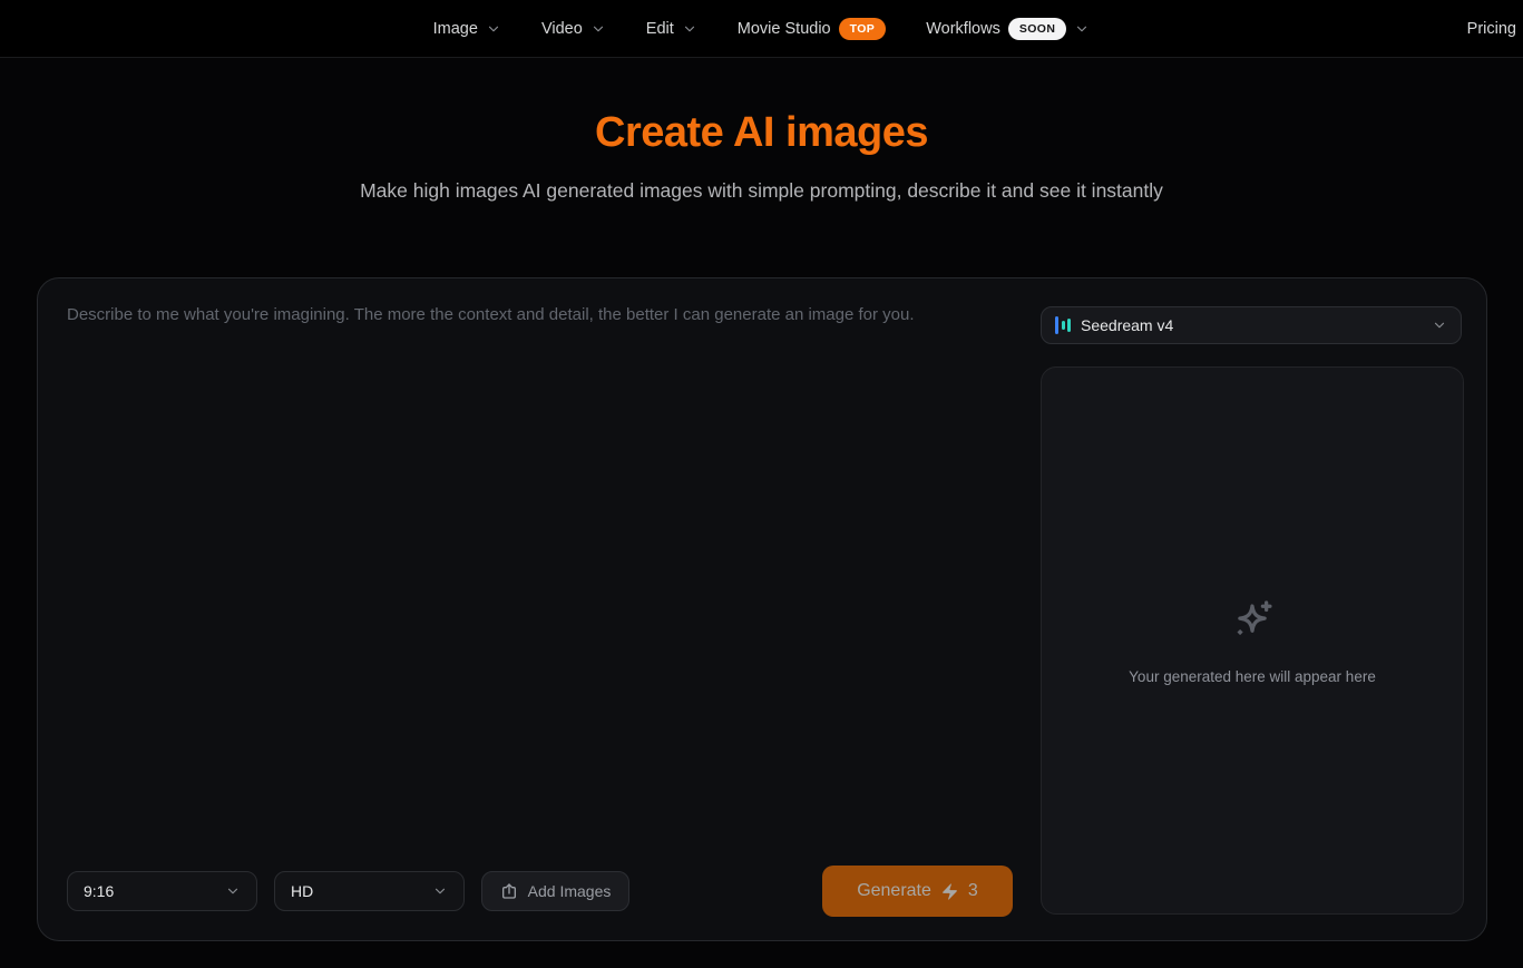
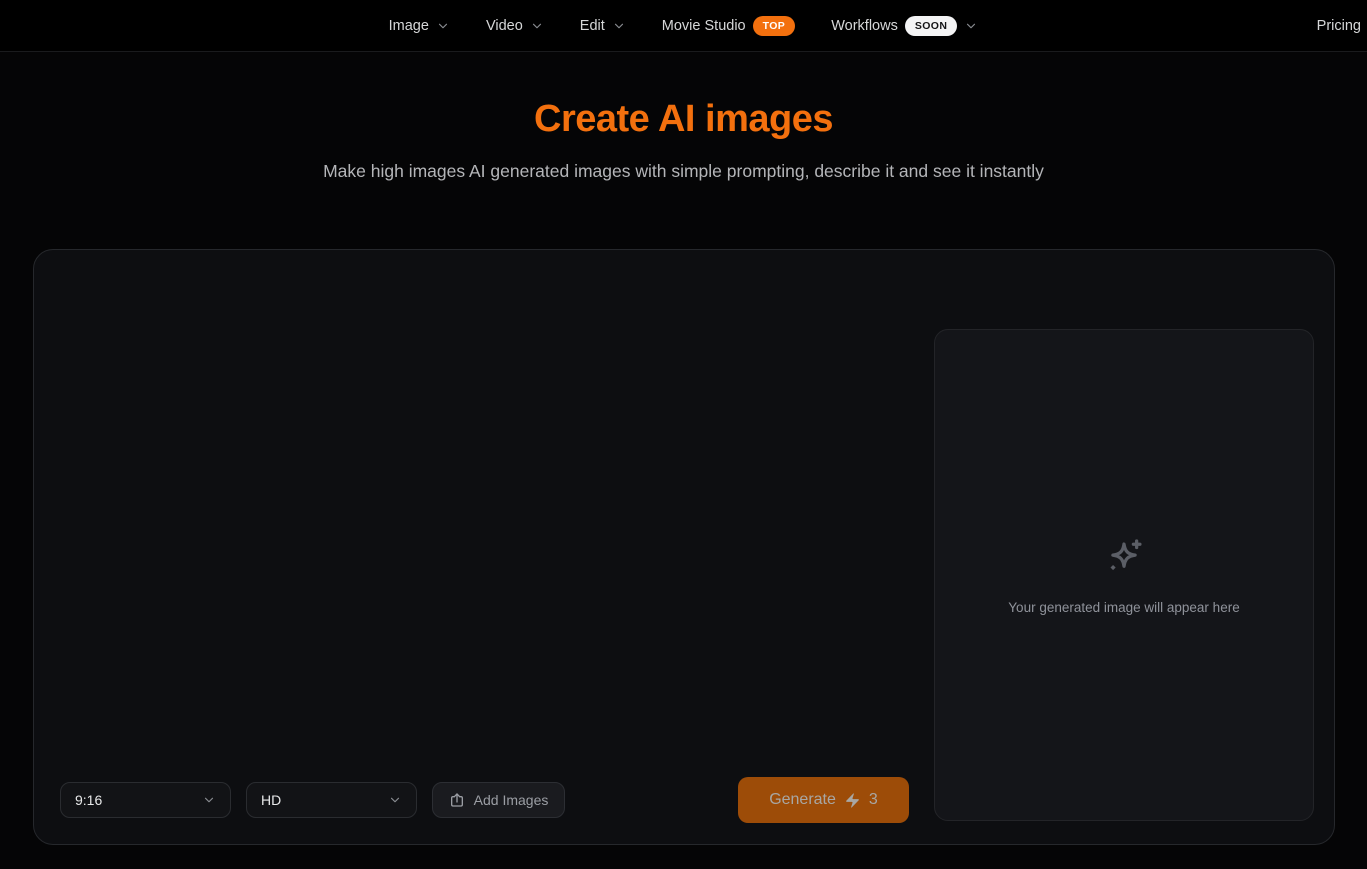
  Image
  Video
  Edit
  Movie Studio
  TOP
  Workflows
  SOON
  Pricing
  Create AI images
  Make high images AI generated images with simple prompting, describe it and see it instantly
- Describe to me what you're imagining. The more the context and detail, the better I can generate an image for you.
- Seedream v4
- Your generated here will appear here
+ Your generated image will appear here
  9:16
  HD
  Add Images
  Generate
  3
